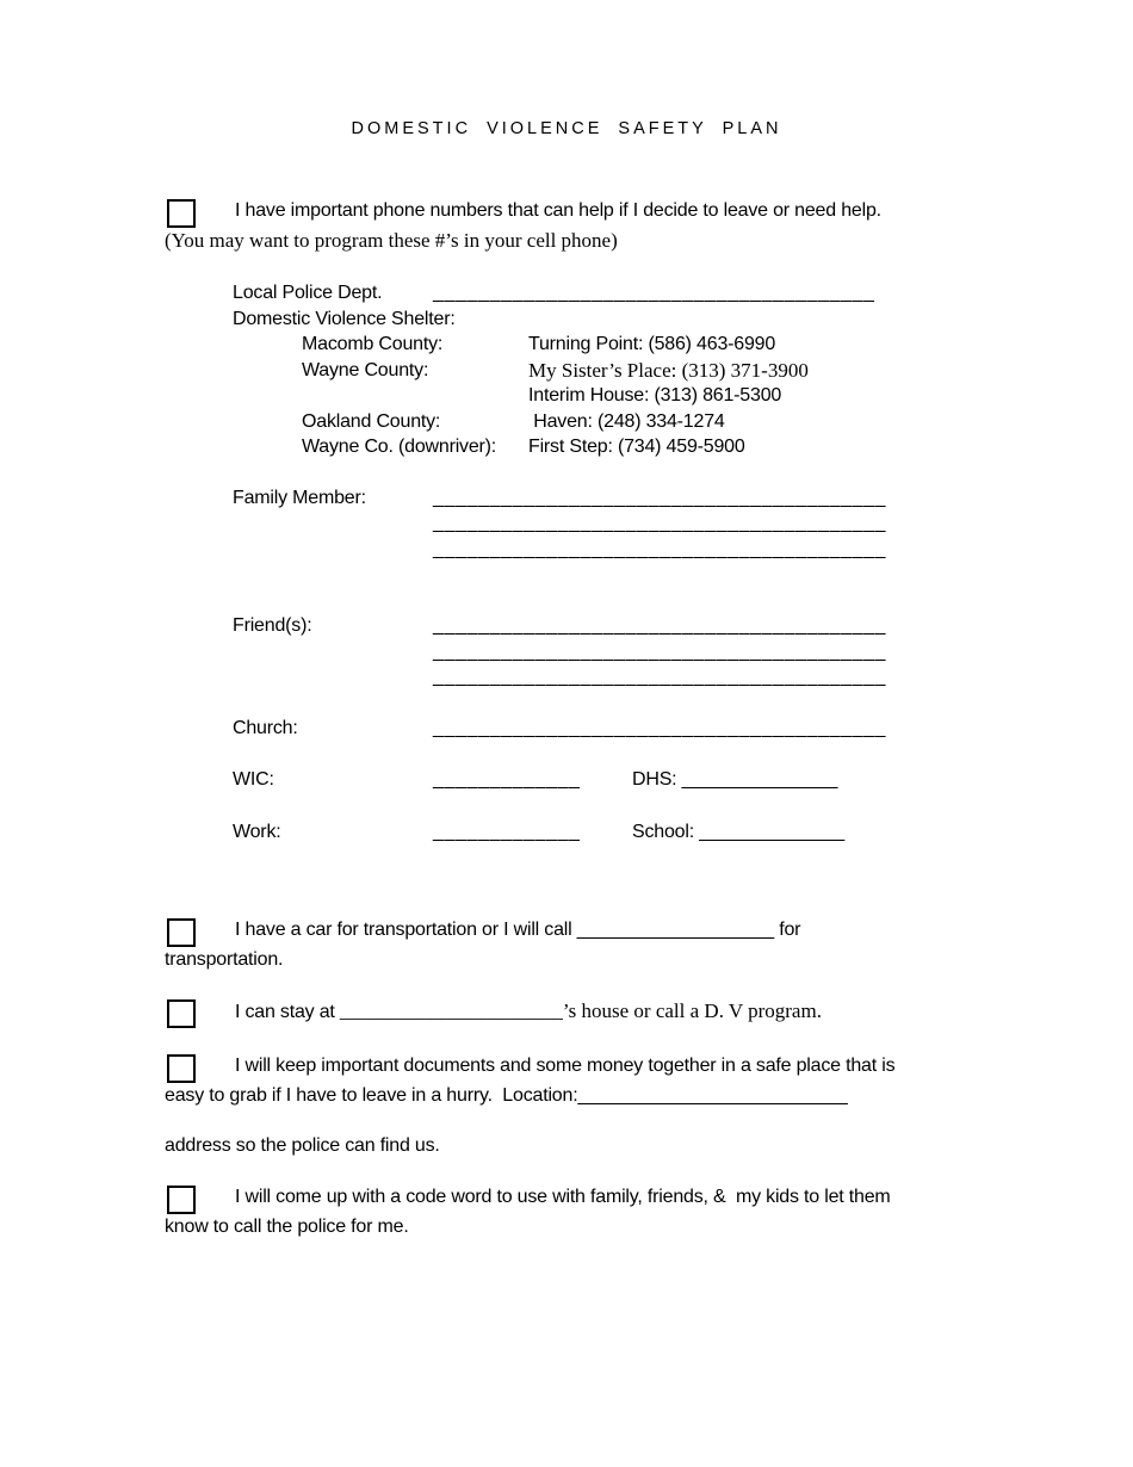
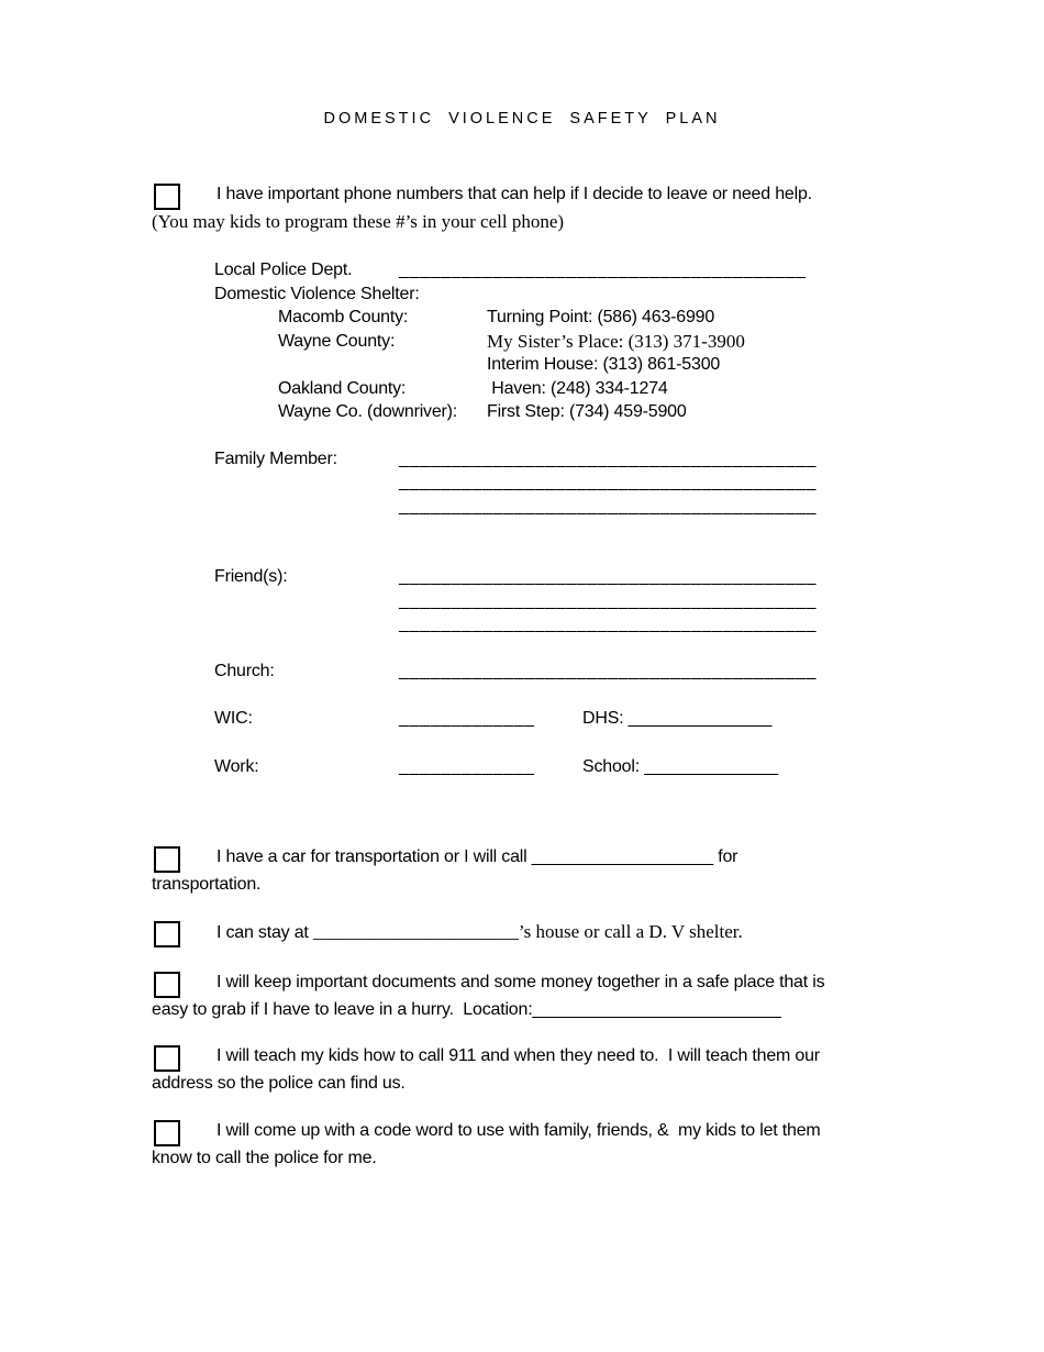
  DOMESTIC VIOLENCE SAFETY PLAN
  I have important phone numbers that can help if I decide to leave or need help.
- (You may want to program these #’s in your cell phone)
+ (You may kids to program these #’s in your cell phone)
  Local Police Dept.
  _______________________________________
  Domestic Violence Shelter:
  Macomb County:
  Turning Point: (586) 463-6990
  Wayne County:
  My Sister’s Place: (313) 371-3900
  Interim House: (313) 861-5300
  Oakland County:
  Haven: (248) 334-1274
  Wayne Co. (downriver):
  First Step: (734) 459-5900
  Family Member:
  ________________________________________
  ________________________________________
  ________________________________________
  Friend(s):
  ________________________________________
  ________________________________________
  ________________________________________
  Church:
  ________________________________________
  WIC:
  _____________
  DHS: _______________
  Work:
  _____________
  School: ______________
  I have a car for transportation or I will call ___________________ for
  transportation.
- I can stay at ______________________’s house or call a D. V program.
+ I can stay at ______________________’s house or call a D. V shelter.
  I will keep important documents and some money together in a safe place that is
  easy to grab if I have to leave in a hurry. Location:__________________________
+ I will teach my kids how to call 911 and when they need to. I will teach them our
  address so the police can find us.
  I will come up with a code word to use with family, friends, & my kids to let them
  know to call the police for me.
